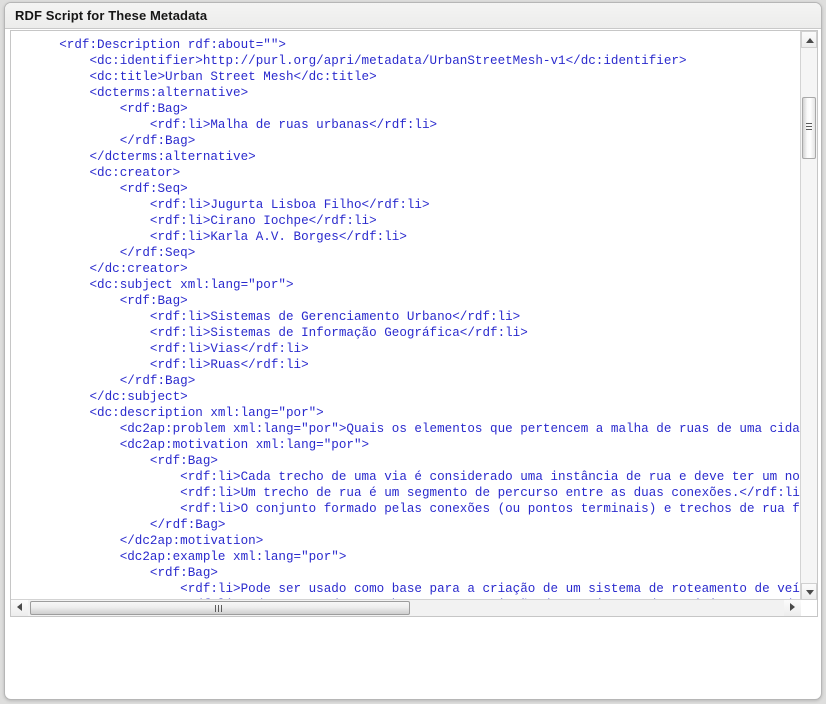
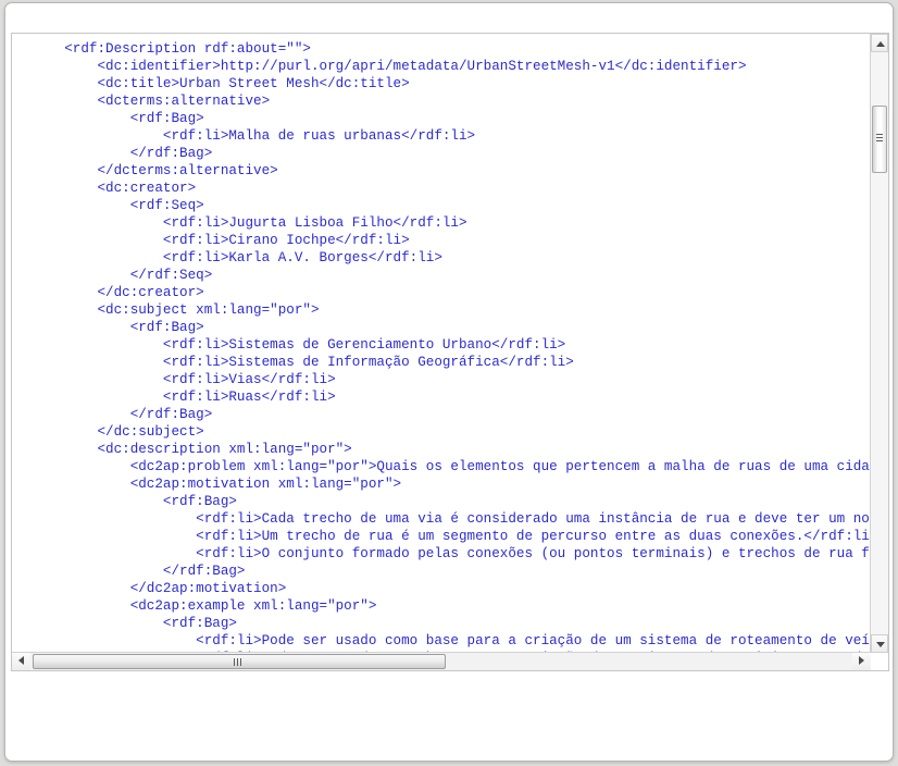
- RDF Script for These Metadata
  <rdf:Description rdf:about="">
  <dc:identifier>http://purl.org/apri/metadata/UrbanStreetMesh-v1</dc:identifier>
  <dc:title>Urban Street Mesh</dc:title>
  <dcterms:alternative>
  <rdf:Bag>
  <rdf:li>Malha de ruas urbanas</rdf:li>
  </rdf:Bag>
  </dcterms:alternative>
  <dc:creator>
  <rdf:Seq>
  <rdf:li>Jugurta Lisboa Filho</rdf:li>
  <rdf:li>Cirano Iochpe</rdf:li>
  <rdf:li>Karla A.V. Borges</rdf:li>
  </rdf:Seq>
  </dc:creator>
  <dc:subject xml:lang="por">
  <rdf:Bag>
  <rdf:li>Sistemas de Gerenciamento Urbano</rdf:li>
  <rdf:li>Sistemas de Informação Geográfica</rdf:li>
  <rdf:li>Vias</rdf:li>
  <rdf:li>Ruas</rdf:li>
  </rdf:Bag>
  </dc:subject>
  <dc:description xml:lang="por">
  <dc2ap:problem xml:lang="por">Quais os elementos que pertencem a malha de ruas de uma cida
  <dc2ap:motivation xml:lang="por">
  <rdf:Bag>
  <rdf:li>Cada trecho de uma via é considerado uma instância de rua e deve ter um no
  <rdf:li>Um trecho de rua é um segmento de percurso entre as duas conexões.</rdf:li
  <rdf:li>O conjunto formado pelas conexões (ou pontos terminais) e trechos de rua f
  </rdf:Bag>
  </dc2ap:motivation>
  <dc2ap:example xml:lang="por">
  <rdf:Bag>
  <rdf:li>Pode ser usado como base para a criação de um sistema de roteamento de veí
